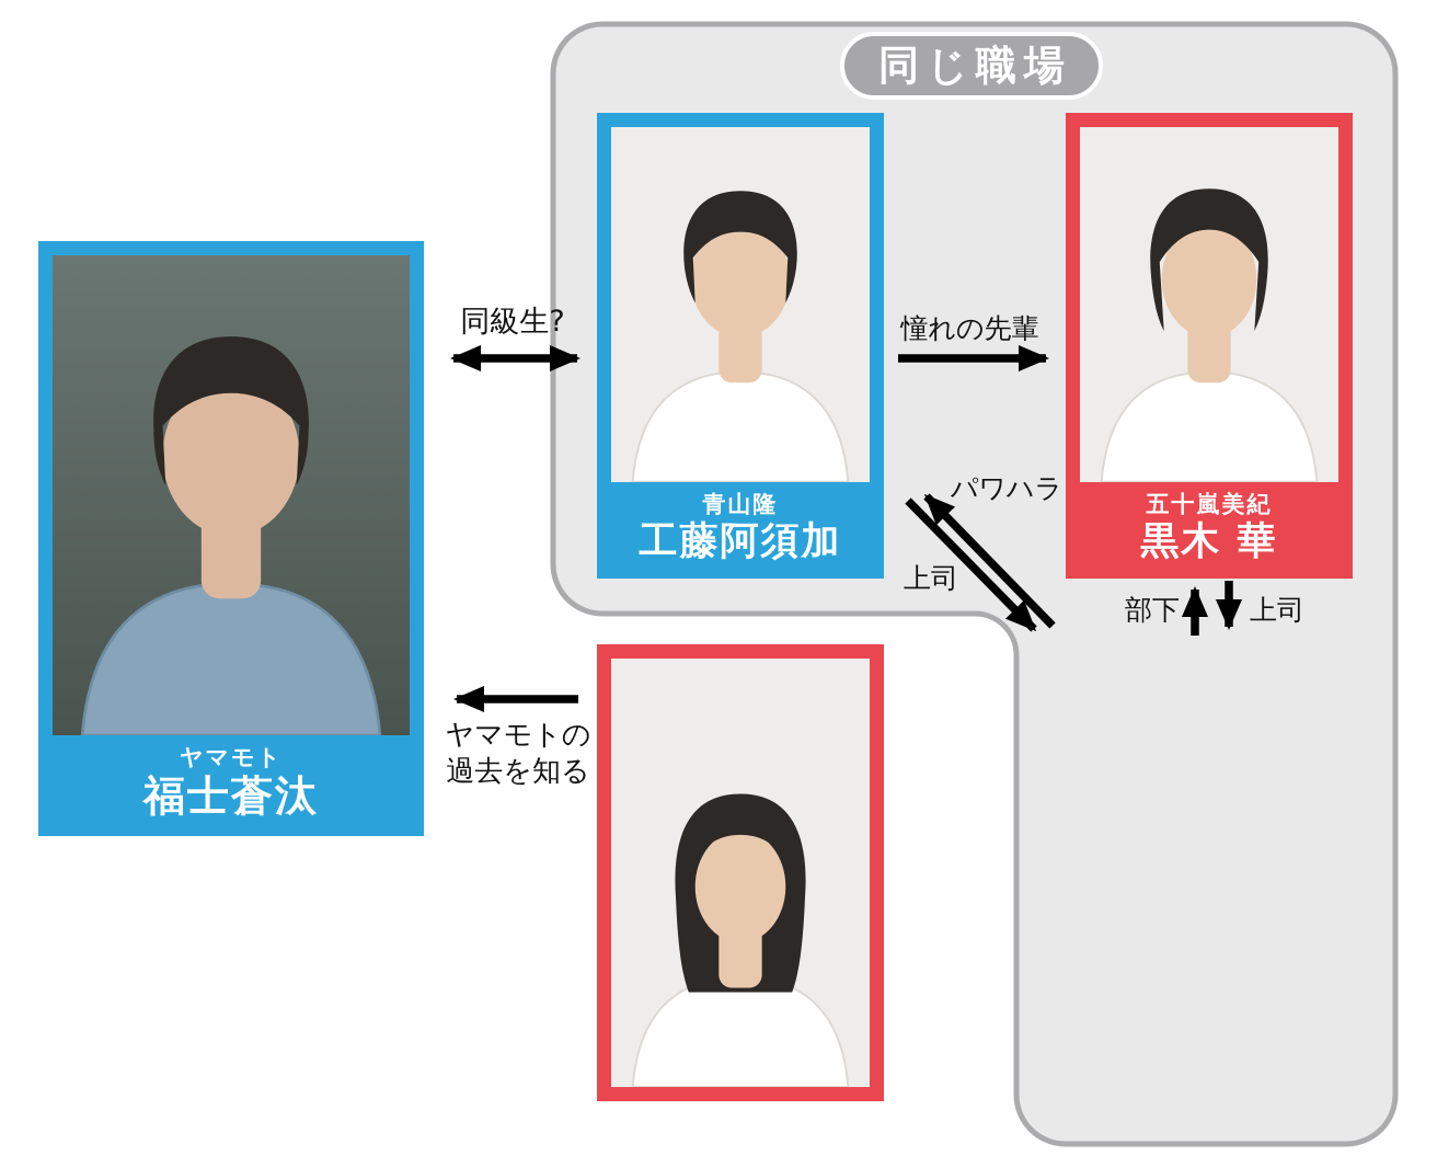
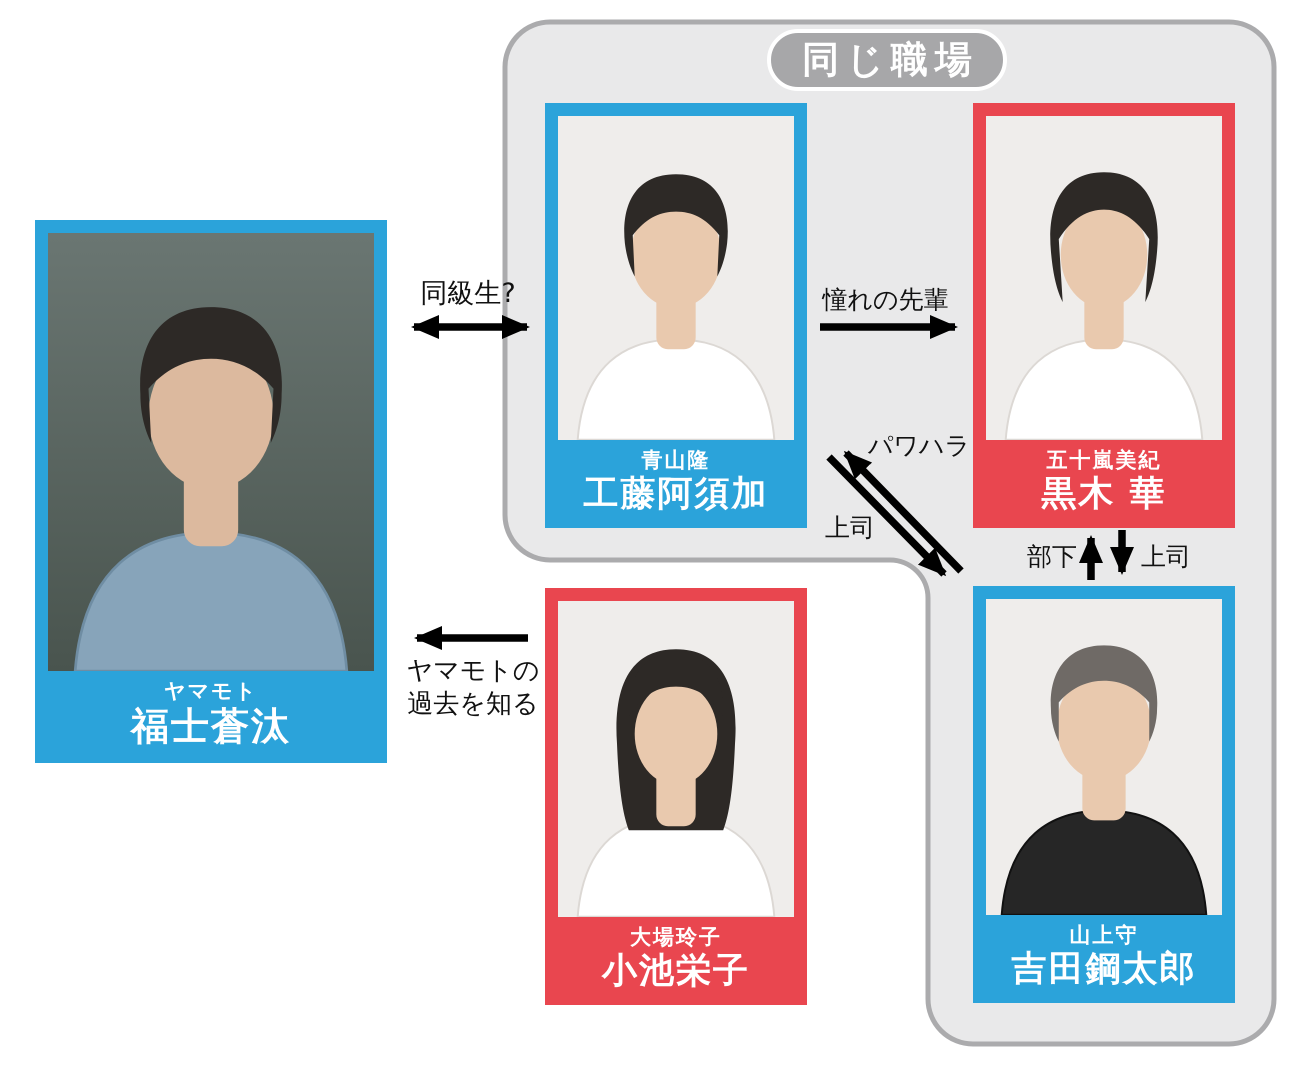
  同じ職場
  ヤマモト
  福士蒼汰
  青山隆
  工藤阿須加
  五十嵐美紀
  黒木 華
+ 大場玲子
+ 小池栄子
+ 山上守
+ 吉田鋼太郎
  同級生?
  憧れの先輩
  パワハラ
  上司
  部下
  上司
  ヤマモトの
  過去を知る
